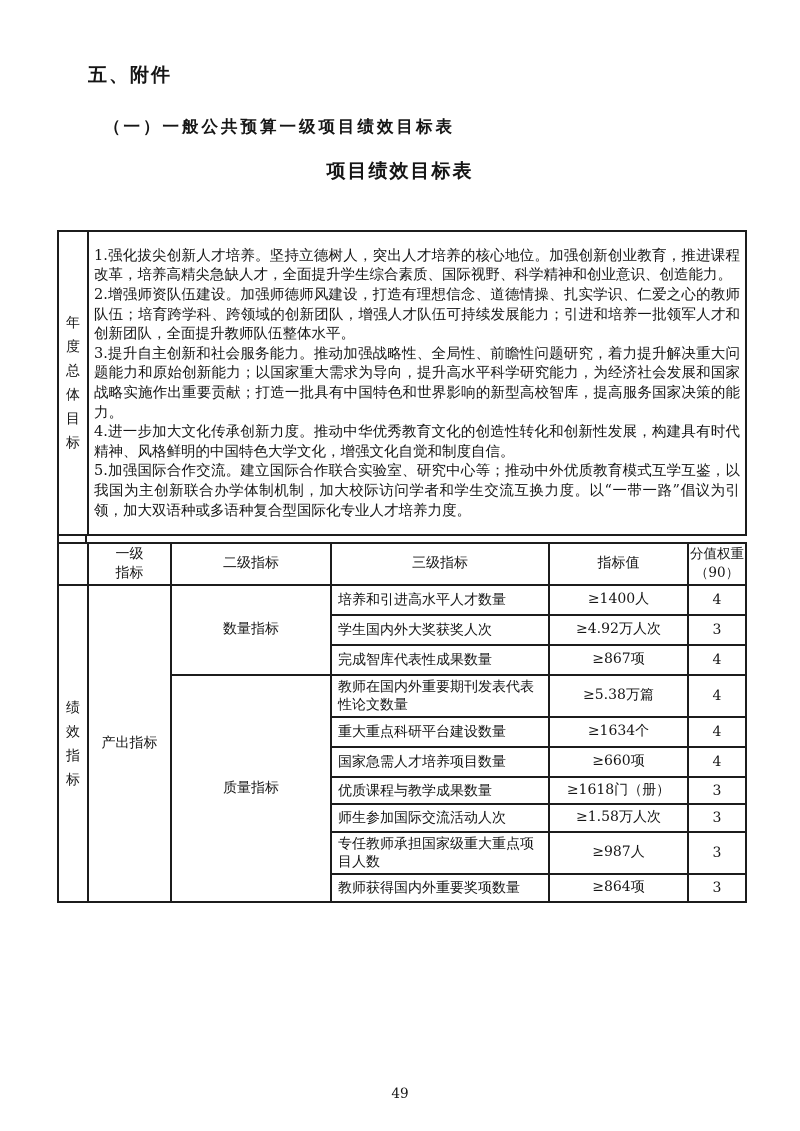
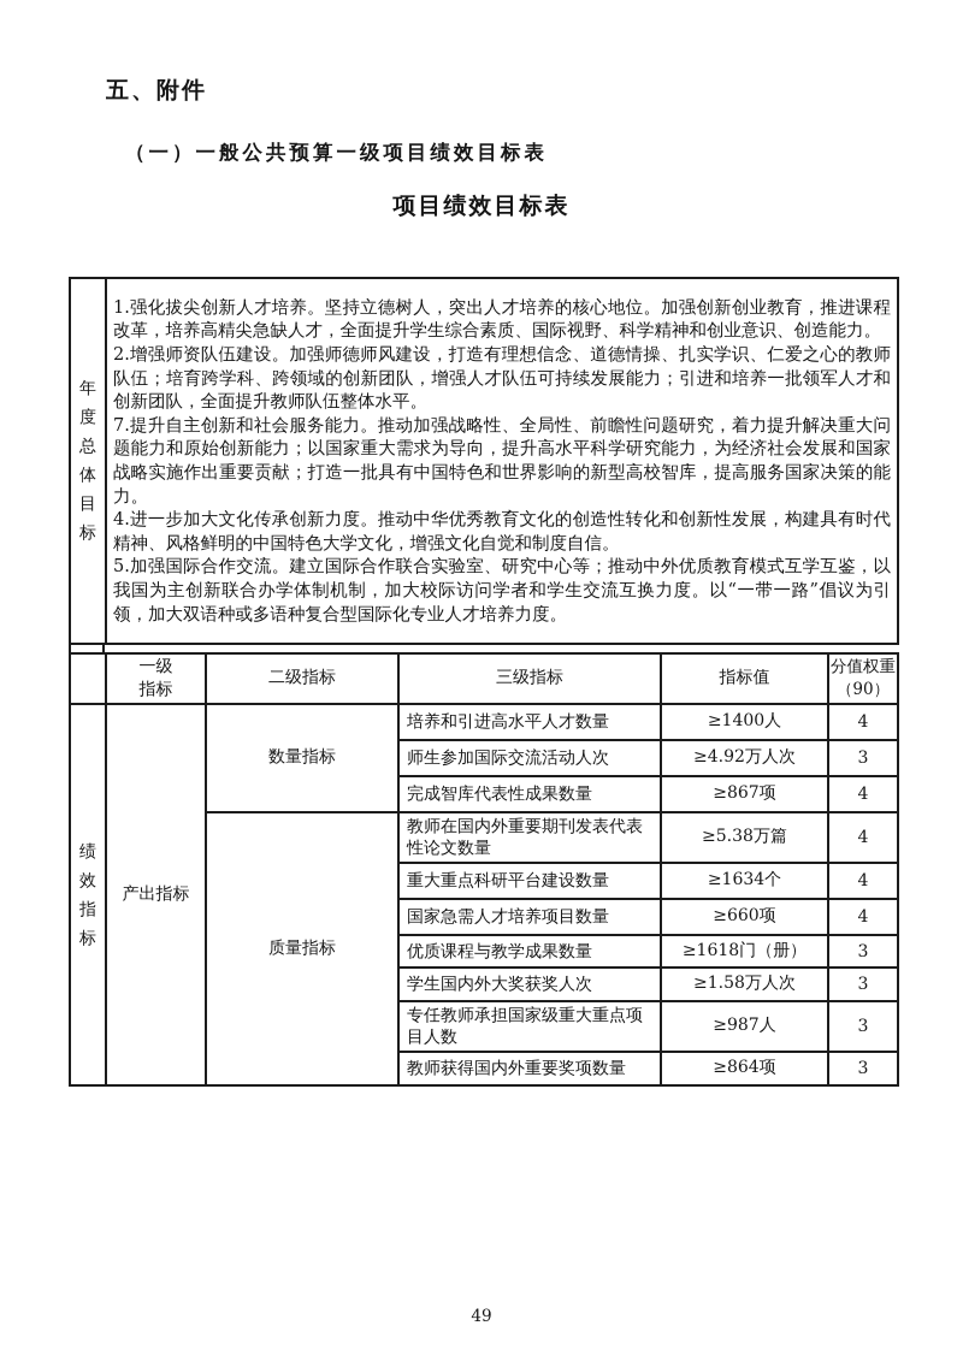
  五、附件
  （一）一般公共预算一级项目绩效目标表
  项目绩效目标表
- 年度总体目标	1.强化拔尖创新人才培养。坚持立德树人，突出人才培养的核心地位。加强创新创业教育，推进课程改革，培养高精尖急缺人才，全面提升学生综合素质、国际视野、科学精神和创业意识、创造能力。 2.增强师资队伍建设。加强师德师风建设，打造有理想信念、道德情操、扎实学识、仁爱之心的教师队伍；培育跨学科、跨领域的创新团队，增强人才队伍可持续发展能力；引进和培养一批领军人才和创新团队，全面提升教师队伍整体水平。 3.提升自主创新和社会服务能力。推动加强战略性、全局性、前瞻性问题研究，着力提升解决重大问题能力和原始创新能力；以国家重大需求为导向，提升高水平科学研究能力，为经济社会发展和国家战略实施作出重要贡献；打造一批具有中国特色和世界影响的新型高校智库，提高服务国家决策的能力。 4.进一步加大文化传承创新力度。推动中华优秀教育文化的创造性转化和创新性发展，构建具有时代精神、风格鲜明的中国特色大学文化，增强文化自觉和制度自信。 5.加强国际合作交流。建立国际合作联合实验室、研究中心等；推动中外优质教育模式互学互鉴，以我国为主创新联合办学体制机制，加大校际访问学者和学生交流互换力度。以“一带一路”倡议为引领，加大双语种或多语种复合型国际化专业人才培养力度。
+ 年度总体目标	1.强化拔尖创新人才培养。坚持立德树人，突出人才培养的核心地位。加强创新创业教育，推进课程改革，培养高精尖急缺人才，全面提升学生综合素质、国际视野、科学精神和创业意识、创造能力。 2.增强师资队伍建设。加强师德师风建设，打造有理想信念、道德情操、扎实学识、仁爱之心的教师队伍；培育跨学科、跨领域的创新团队，增强人才队伍可持续发展能力；引进和培养一批领军人才和创新团队，全面提升教师队伍整体水平。 7.提升自主创新和社会服务能力。推动加强战略性、全局性、前瞻性问题研究，着力提升解决重大问题能力和原始创新能力；以国家重大需求为导向，提升高水平科学研究能力，为经济社会发展和国家战略实施作出重要贡献；打造一批具有中国特色和世界影响的新型高校智库，提高服务国家决策的能力。 4.进一步加大文化传承创新力度。推动中华优秀教育文化的创造性转化和创新性发展，构建具有时代精神、风格鲜明的中国特色大学文化，增强文化自觉和制度自信。 5.加强国际合作交流。建立国际合作联合实验室、研究中心等；推动中外优质教育模式互学互鉴，以我国为主创新联合办学体制机制，加大校际访问学者和学生交流互换力度。以“一带一路”倡议为引领，加大双语种或多语种复合型国际化专业人才培养力度。
  	一级 指标	二级指标	三级指标	指标值	分值权重 （90）
  绩效指标	产出指标	数量指标	培养和引进高水平人才数量	≥1400人	4
- 学生国内外大奖获奖人次	≥4.92万人次	3
+ 师生参加国际交流活动人次	≥4.92万人次	3
  完成智库代表性成果数量	≥867项	4
  质量指标	教师在国内外重要期刊发表代表性论文数量	≥5.38万篇	4
  重大重点科研平台建设数量	≥1634个	4
  国家急需人才培养项目数量	≥660项	4
  优质课程与教学成果数量	≥1618门（册）	3
- 师生参加国际交流活动人次	≥1.58万人次	3
+ 学生国内外大奖获奖人次	≥1.58万人次	3
  专任教师承担国家级重大重点项目人数	≥987人	3
  教师获得国内外重要奖项数量	≥864项	3
  49
